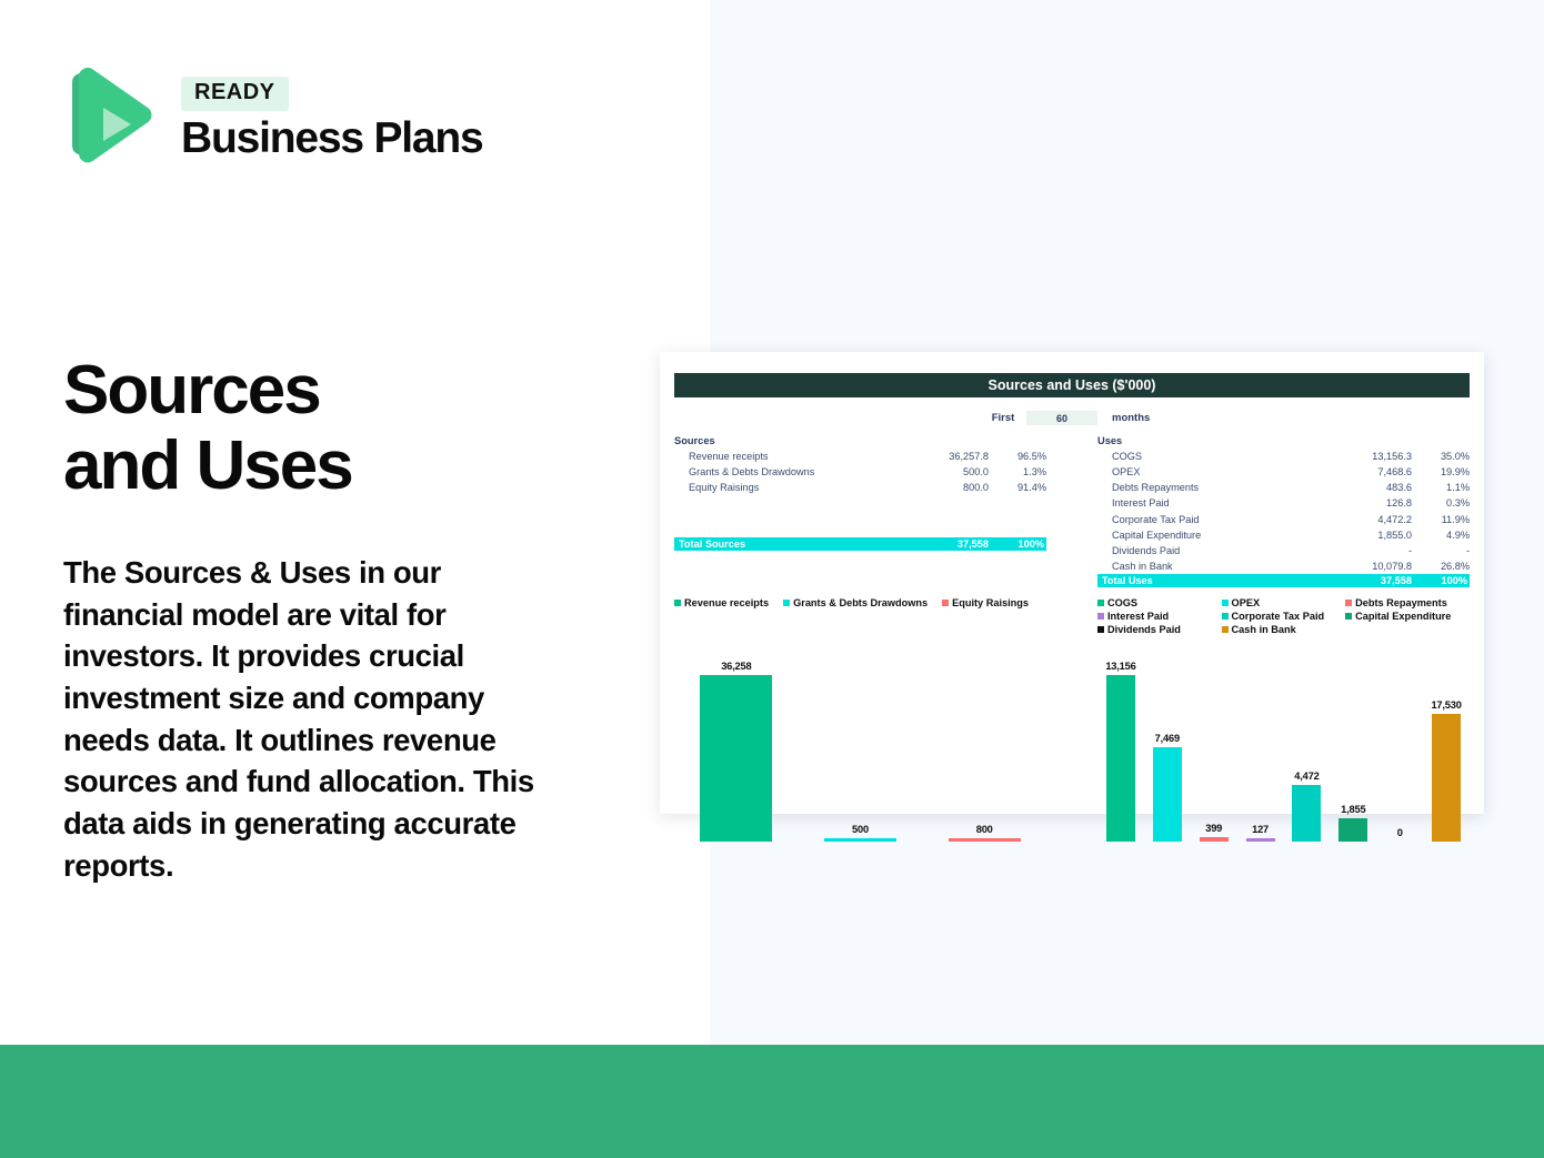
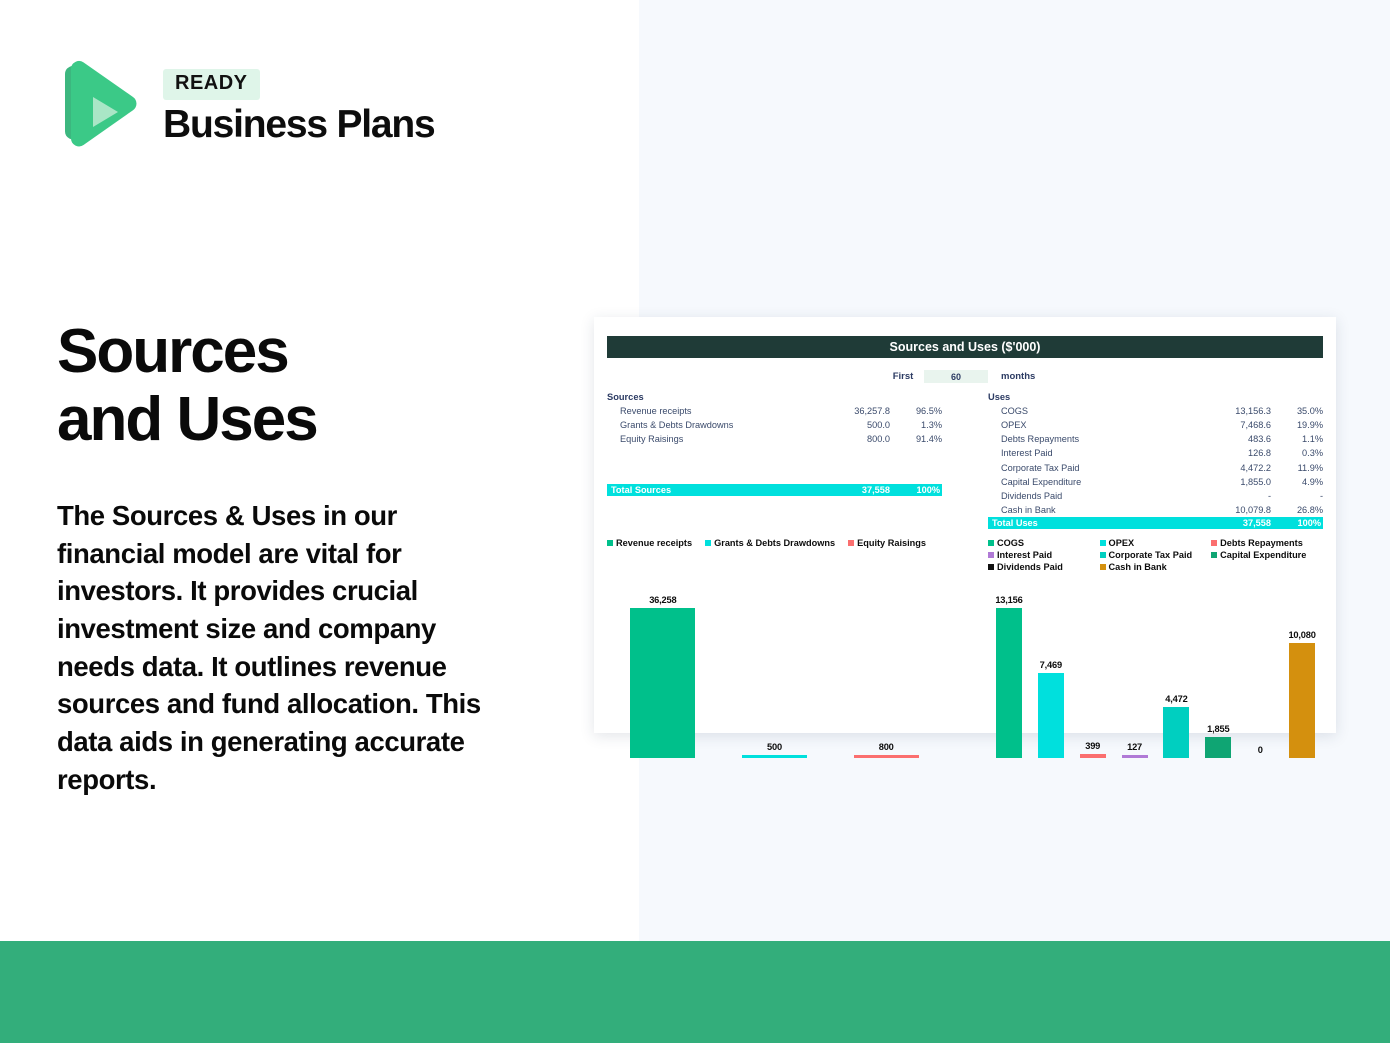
  READY
  Business Plans
  Sources
  and Uses
  The Sources & Uses in our financial model are vital for investors. It provides crucial investment size and company needs data. It outlines revenue sources and fund allocation. This data aids in generating accurate reports.
  Sources and Uses ($'000)
  First
  60
  months
  Sources
  Revenue receipts	36,257.8	96.5%
  Grants & Debts Drawdowns	500.0	1.3%
  Equity Raisings	800.0	91.4%
  Total Sources
  37,558
  100%
  Uses
  COGS	13,156.3	35.0%
  OPEX	7,468.6	19.9%
  Debts Repayments	483.6	1.1%
  Interest Paid	126.8	0.3%
  Corporate Tax Paid	4,472.2	11.9%
  Capital Expenditure	1,855.0	4.9%
  Dividends Paid	-	-
  Cash in Bank	10,079.8	26.8%
  Total Uses
  37,558
  100%
  Revenue receipts
  Grants & Debts Drawdowns
  Equity Raisings
  COGS
  OPEX
  Debts Repayments
  Interest Paid
  Corporate Tax Paid
  Capital Expenditure
  Dividends Paid
  Cash in Bank
  36,258
  500
  800
  13,156
  7,469
  399
  127
  4,472
  1,855
  0
- 17,530
+ 10,080
